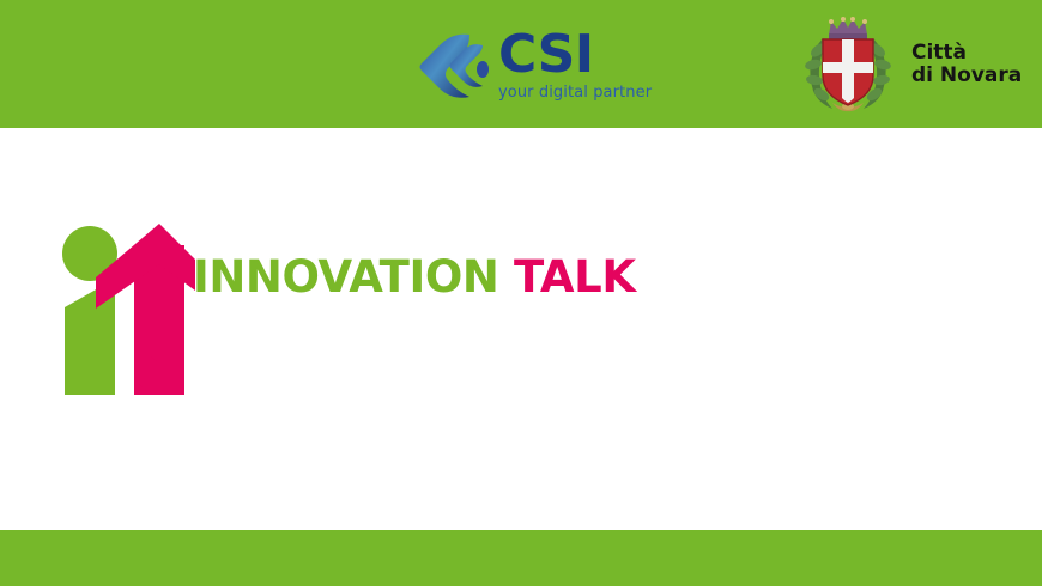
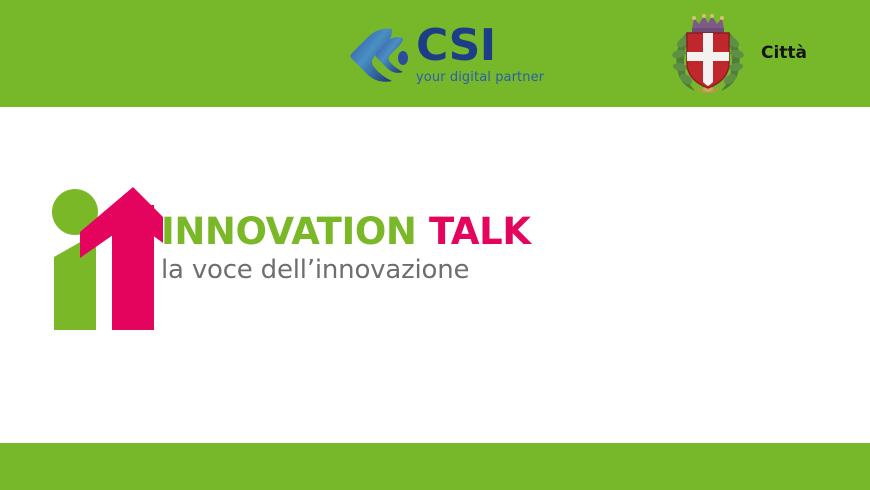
  CSI
  your digital partner
  Città
- di Novara
  INNOVATION TALK
+ la voce dell’innovazione
